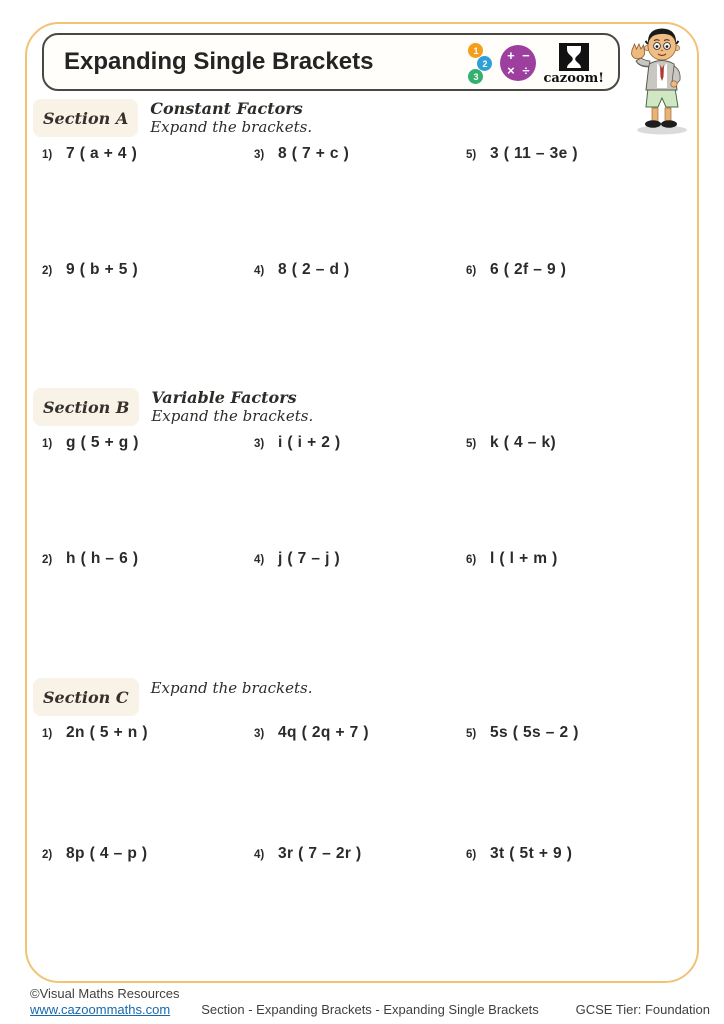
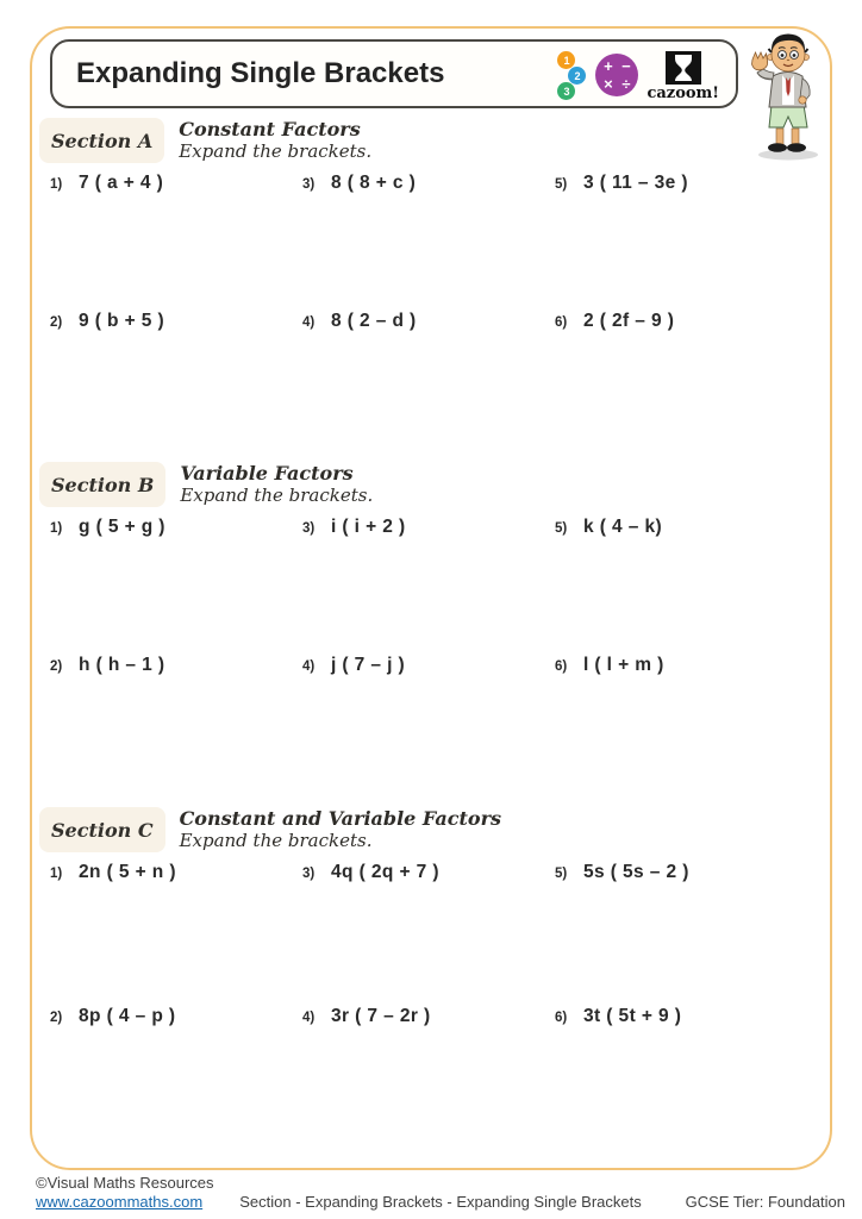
  Expanding Single Brackets
  1
  2
  3
  +
  −
  ×
  ÷
  cazoom!
  Section A
  Constant Factors
  Expand the brackets.
  1)
  7 ( a + 4 )
  2)
  9 ( b + 5 )
  3)
- 8 ( 7 + c )
+ 8 ( 8 + c )
  4)
  8 ( 2 – d )
  5)
  3 ( 11 – 3e )
  6)
- 6 ( 2f – 9 )
+ 2 ( 2f – 9 )
  Section B
  Variable Factors
  Expand the brackets.
  1)
  g ( 5 + g )
  2)
- h ( h – 6 )
+ h ( h – 1 )
  3)
  i ( i + 2 )
  4)
  j ( 7 – j )
  5)
  k ( 4 – k)
  6)
  l ( l + m )
  Section C
+ Constant and Variable Factors
  Expand the brackets.
  1)
  2n ( 5 + n )
  2)
  8p ( 4 – p )
  3)
  4q ( 2q + 7 )
  4)
  3r ( 7 – 2r )
  5)
  5s ( 5s – 2 )
  6)
  3t ( 5t + 9 )
  ©Visual Maths Resources
  www.cazoommaths.com
  Section - Expanding Brackets - Expanding Single Brackets
  GCSE Tier: Foundation
